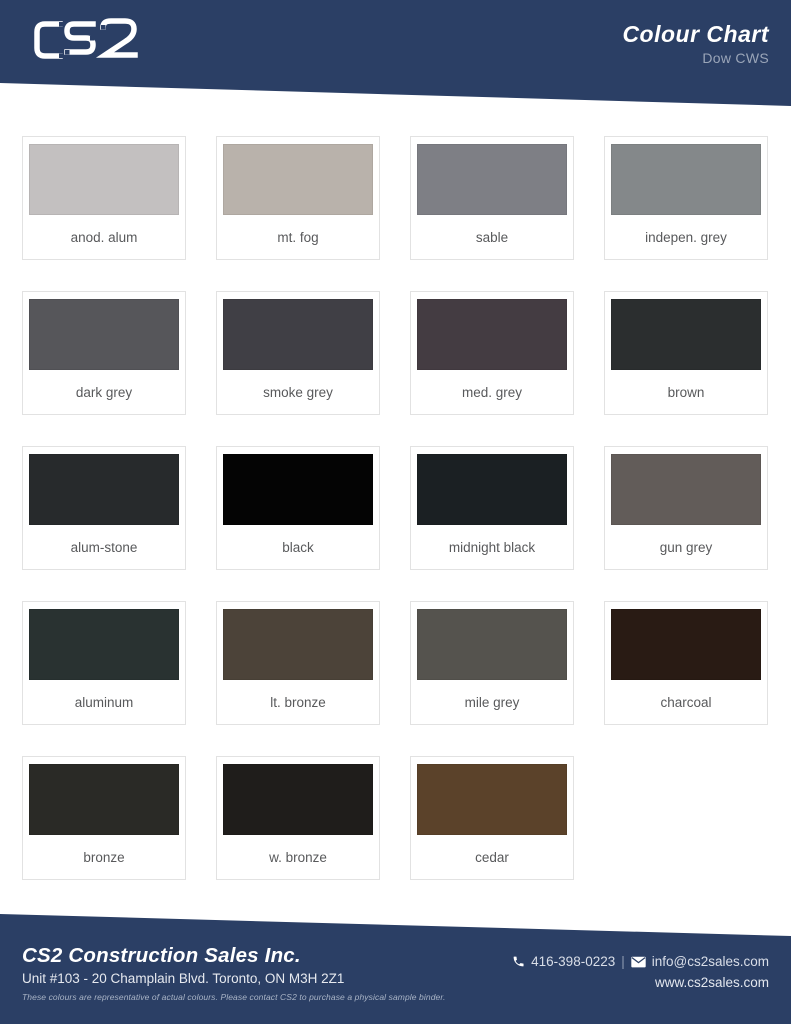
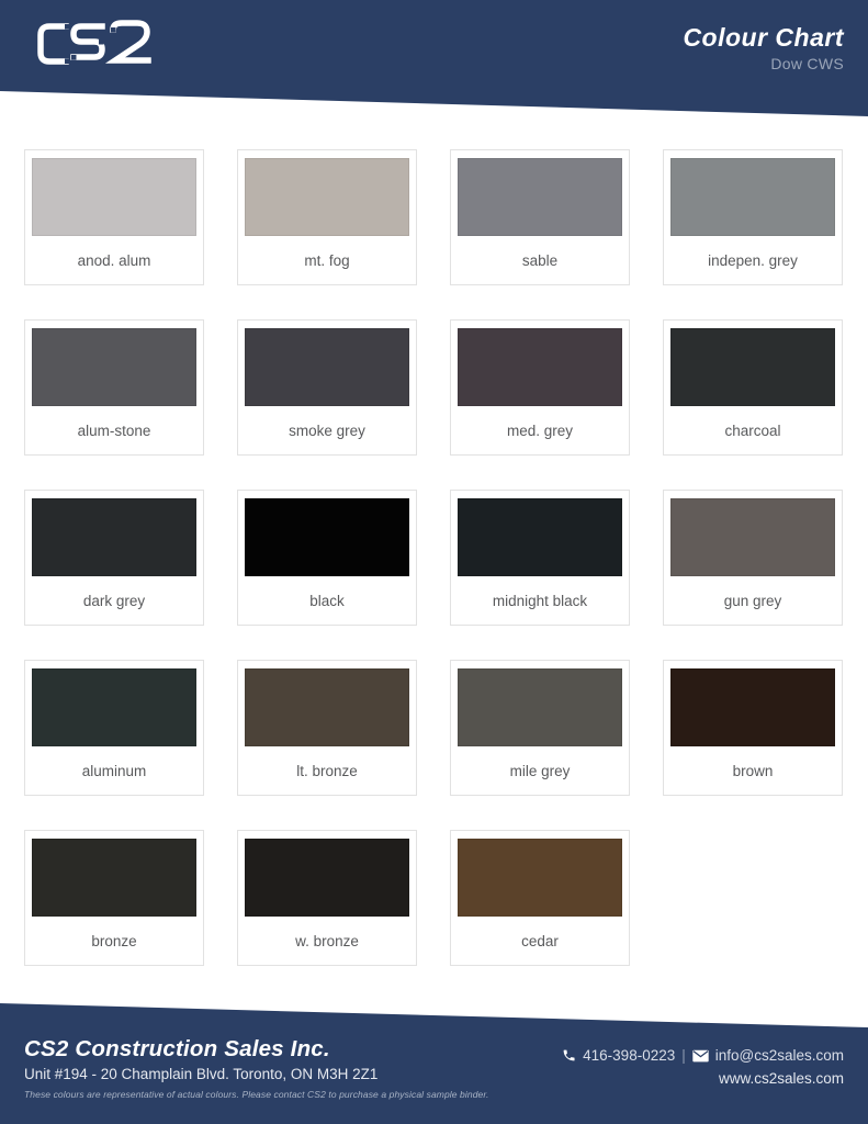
  Colour Chart
  Dow CWS
  anod. alum
  mt. fog
  sable
  indepen. grey
- dark grey
+ alum-stone
  smoke grey
  med. grey
- brown
+ charcoal
- alum-stone
+ dark grey
  black
  midnight black
  gun grey
  aluminum
  lt. bronze
  mile grey
- charcoal
+ brown
  bronze
  w. bronze
  cedar
  CS2 Construction Sales Inc.
- Unit #103 - 20 Champlain Blvd. Toronto, ON M3H 2Z1
+ Unit #194 - 20 Champlain Blvd. Toronto, ON M3H 2Z1
  These colours are representative of actual colours. Please contact CS2 to purchase a physical sample binder.
  416-398-0223
  |
  info@cs2sales.com
  www.cs2sales.com
